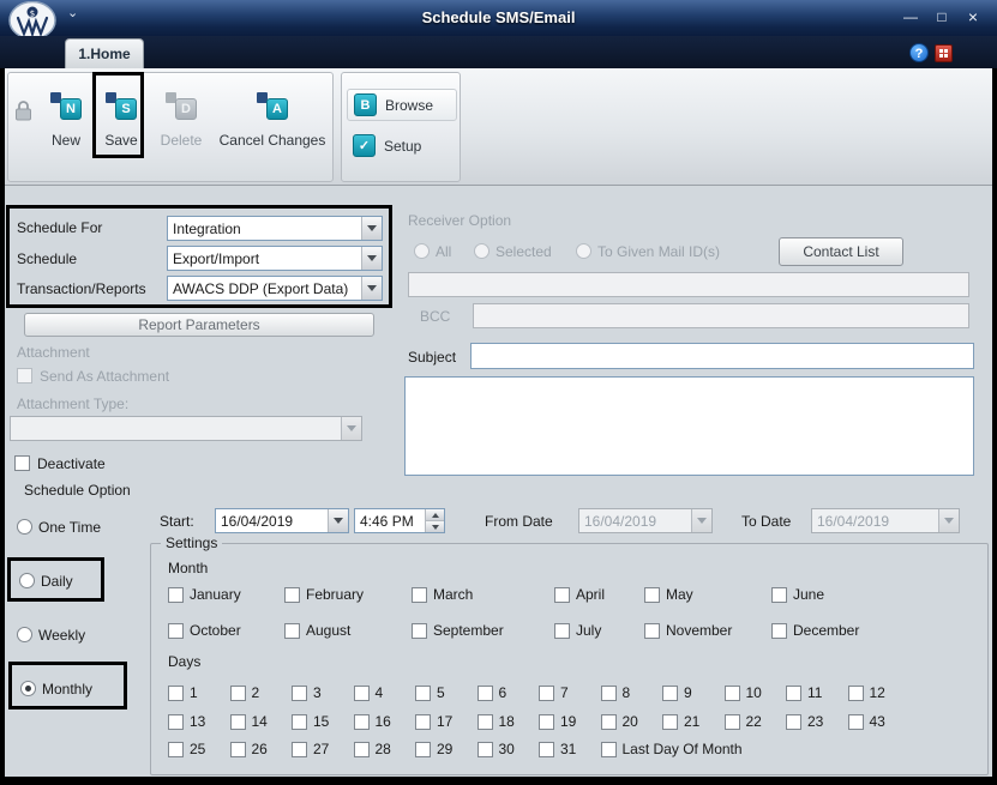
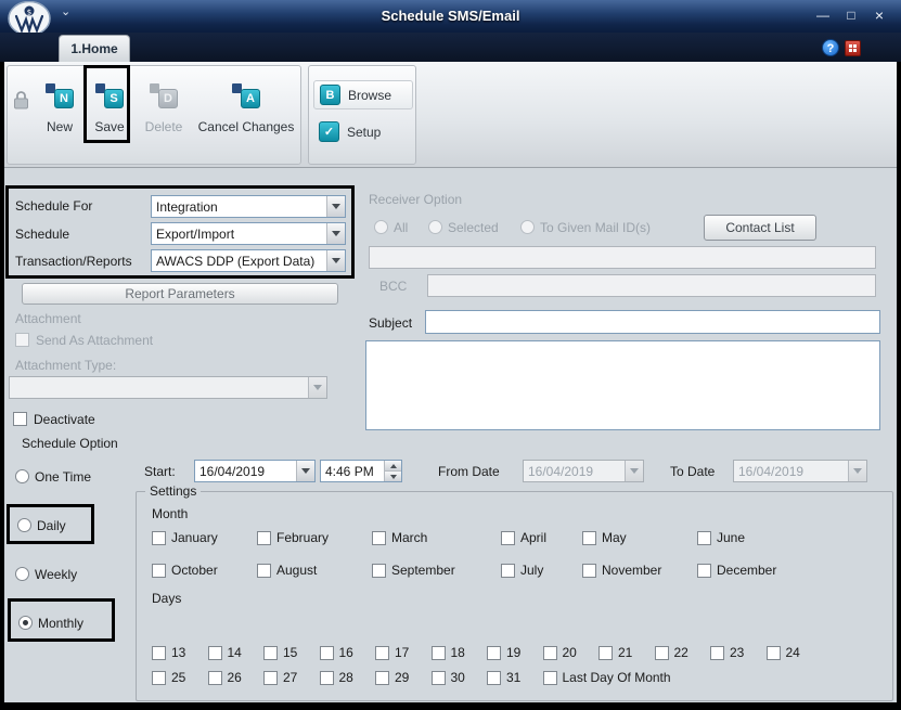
  $
  ⌄
  Schedule SMS/Email
  —
  □
  ×
  1.Home
  ?
  N
  New
  S
  Save
  D
  Delete
  A
  Cancel Changes
  B
  Browse
  ✓
  Setup
  Schedule For
  Integration
  Schedule
  Export/Import
  Transaction/Reports
  AWACS DDP (Export Data)
  Report Parameters
  Receiver Option
  All
  Selected
  To Given Mail ID(s)
  Contact List
  BCC
  Attachment
  Send As Attachment
  Attachment Type:
  Subject
  Deactivate
  Schedule Option
  One Time
  Daily
  Weekly
  Monthly
  Start:
  16/04/2019
  4:46 PM
  From Date
  16/04/2019
  To Date
  16/04/2019
  Settings
  Month
  January
  February
  March
  April
  May
  June
  October
  August
  September
  July
  November
  December
  Days
- 1
- 2
- 3
- 4
- 5
- 6
- 7
- 8
- 9
- 10
- 11
- 12
  13
  14
  15
  16
  17
  18
  19
  20
  21
  22
  23
- 43
+ 24
  25
  26
  27
  28
  29
  30
  31
  Last Day Of Month
